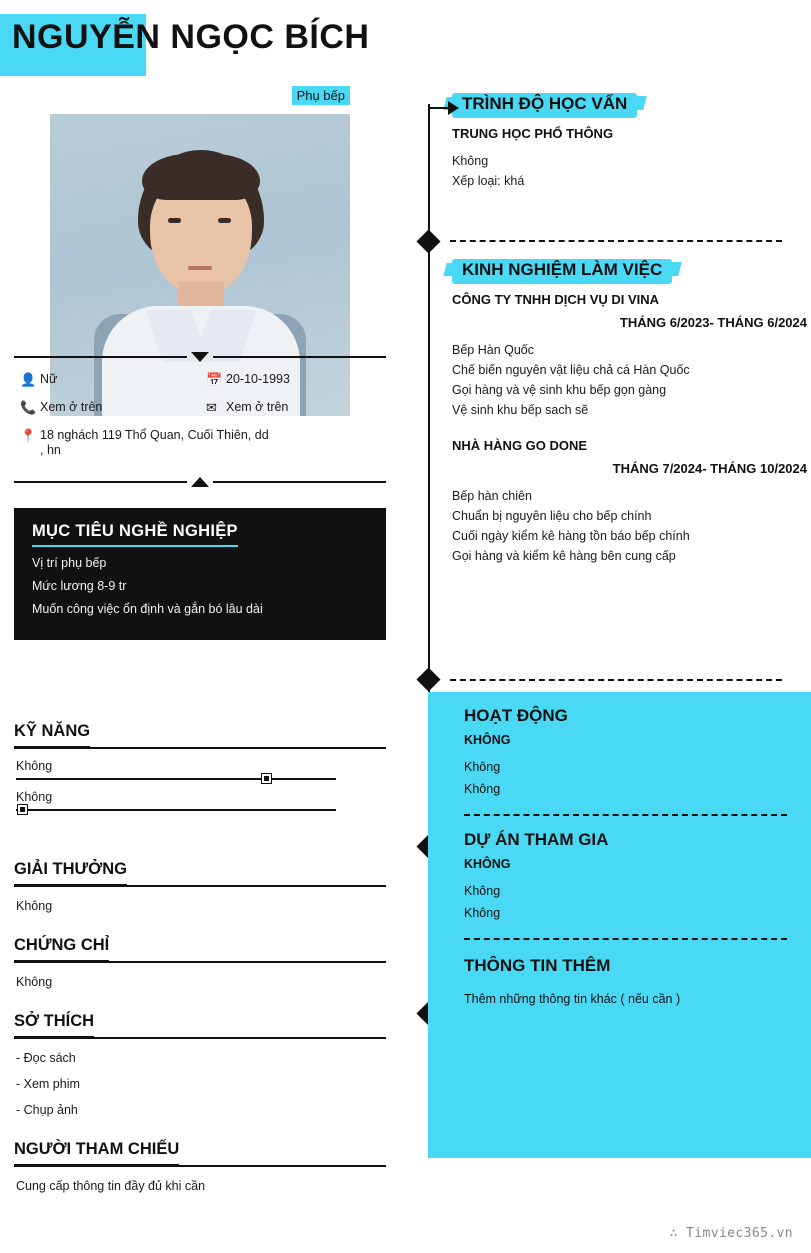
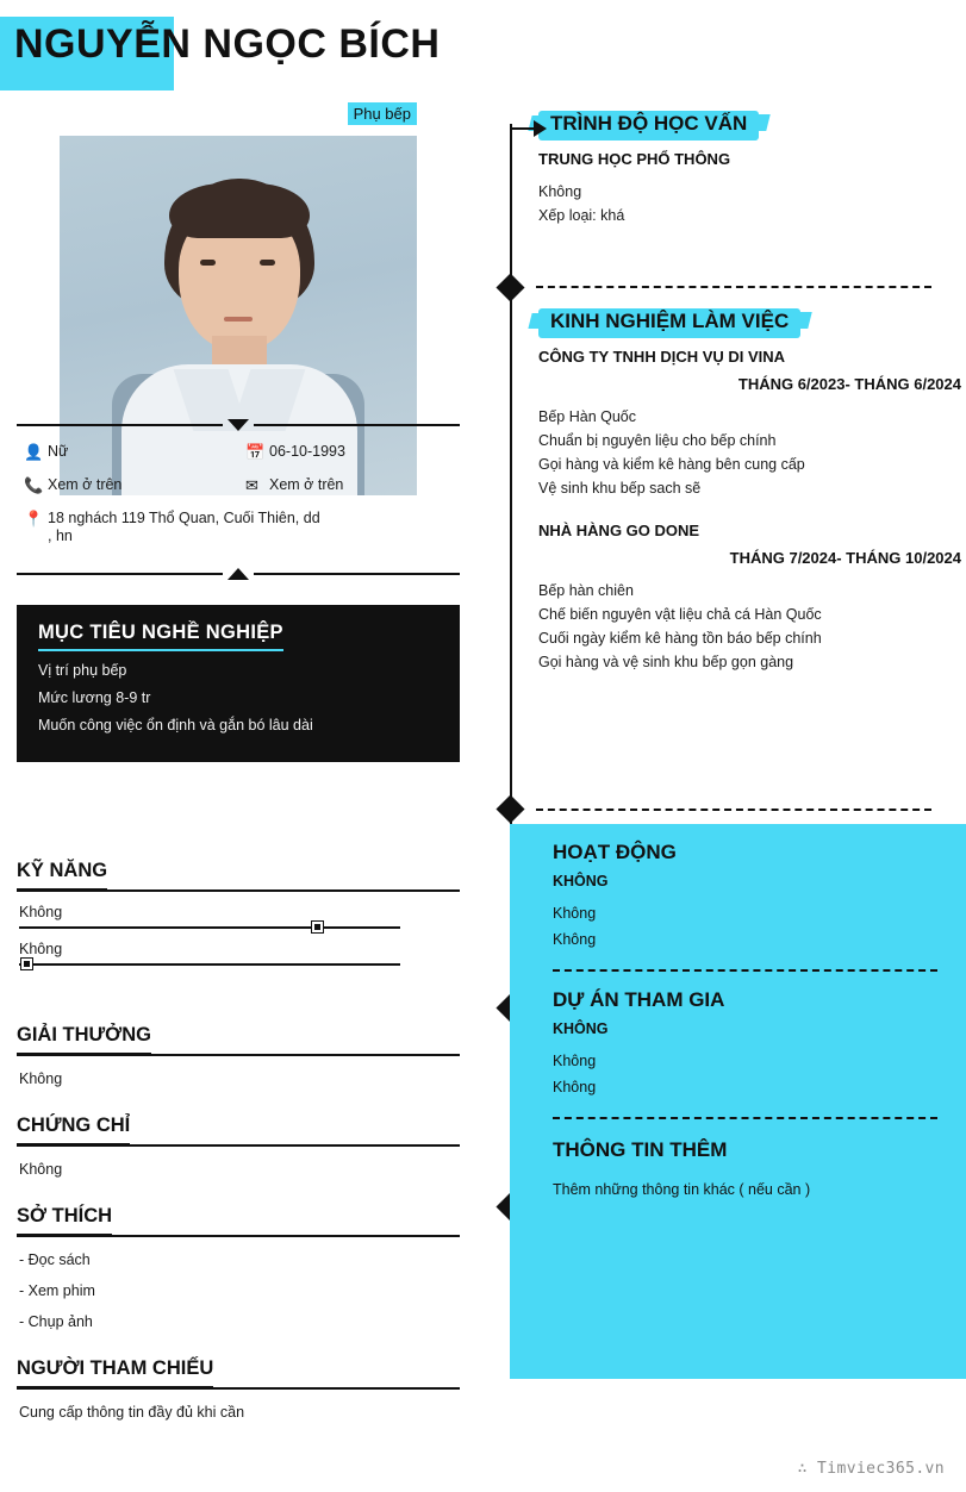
  NGUYỄN NGỌC BÍCH
  Phụ bếp
  👤
  Nữ
  📅
- 20-10-1993
+ 06-10-1993
  📞
  Xem ở trên
  ✉
  Xem ở trên
  📍
  18 nghách 119 Thổ Quan, Cuối Thiên, dd
  , hn
  MỤC TIÊU NGHỀ NGHIỆP
  Vị trí phụ bếp
  Mức lương 8-9 tr
  Muốn công việc ổn định và gắn bó lâu dài
  KỸ NĂNG
  Không
  Không
  GIẢI THƯỞNG
  Không
  CHỨNG CHỈ
  Không
  SỞ THÍCH
  - Đọc sách
  - Xem phim
  - Chụp ảnh
  NGƯỜI THAM CHIẾU
  Cung cấp thông tin đầy đủ khi cần
  TRÌNH ĐỘ HỌC VẤN
  TRUNG HỌC PHỔ THÔNG
  Không
  Xếp loại: khá
  KINH NGHIỆM LÀM VIỆC
  CÔNG TY TNHH DỊCH VỤ DI VINA
  THÁNG 6/2023- THÁNG 6/2024
  Bếp Hàn Quốc
- Chế biến nguyên vật liệu chả cá Hàn Quốc
+ Chuẩn bị nguyên liệu cho bếp chính
- Gọi hàng và vệ sinh khu bếp gọn gàng
+ Gọi hàng và kiểm kê hàng bên cung cấp
  Vệ sinh khu bếp sach sẽ
  NHÀ HÀNG GO DONE
  THÁNG 7/2024- THÁNG 10/2024
  Bếp hàn chiên
- Chuẩn bị nguyên liệu cho bếp chính
+ Chế biến nguyên vật liệu chả cá Hàn Quốc
  Cuối ngày kiểm kê hàng tồn báo bếp chính
- Gọi hàng và kiểm kê hàng bên cung cấp
+ Gọi hàng và vệ sinh khu bếp gọn gàng
  HOẠT ĐỘNG
  KHÔNG
  Không
  Không
  DỰ ÁN THAM GIA
  KHÔNG
  Không
  Không
  THÔNG TIN THÊM
  Thêm những thông tin khác ( nếu cần )
  ∴ Timviec365.vn
